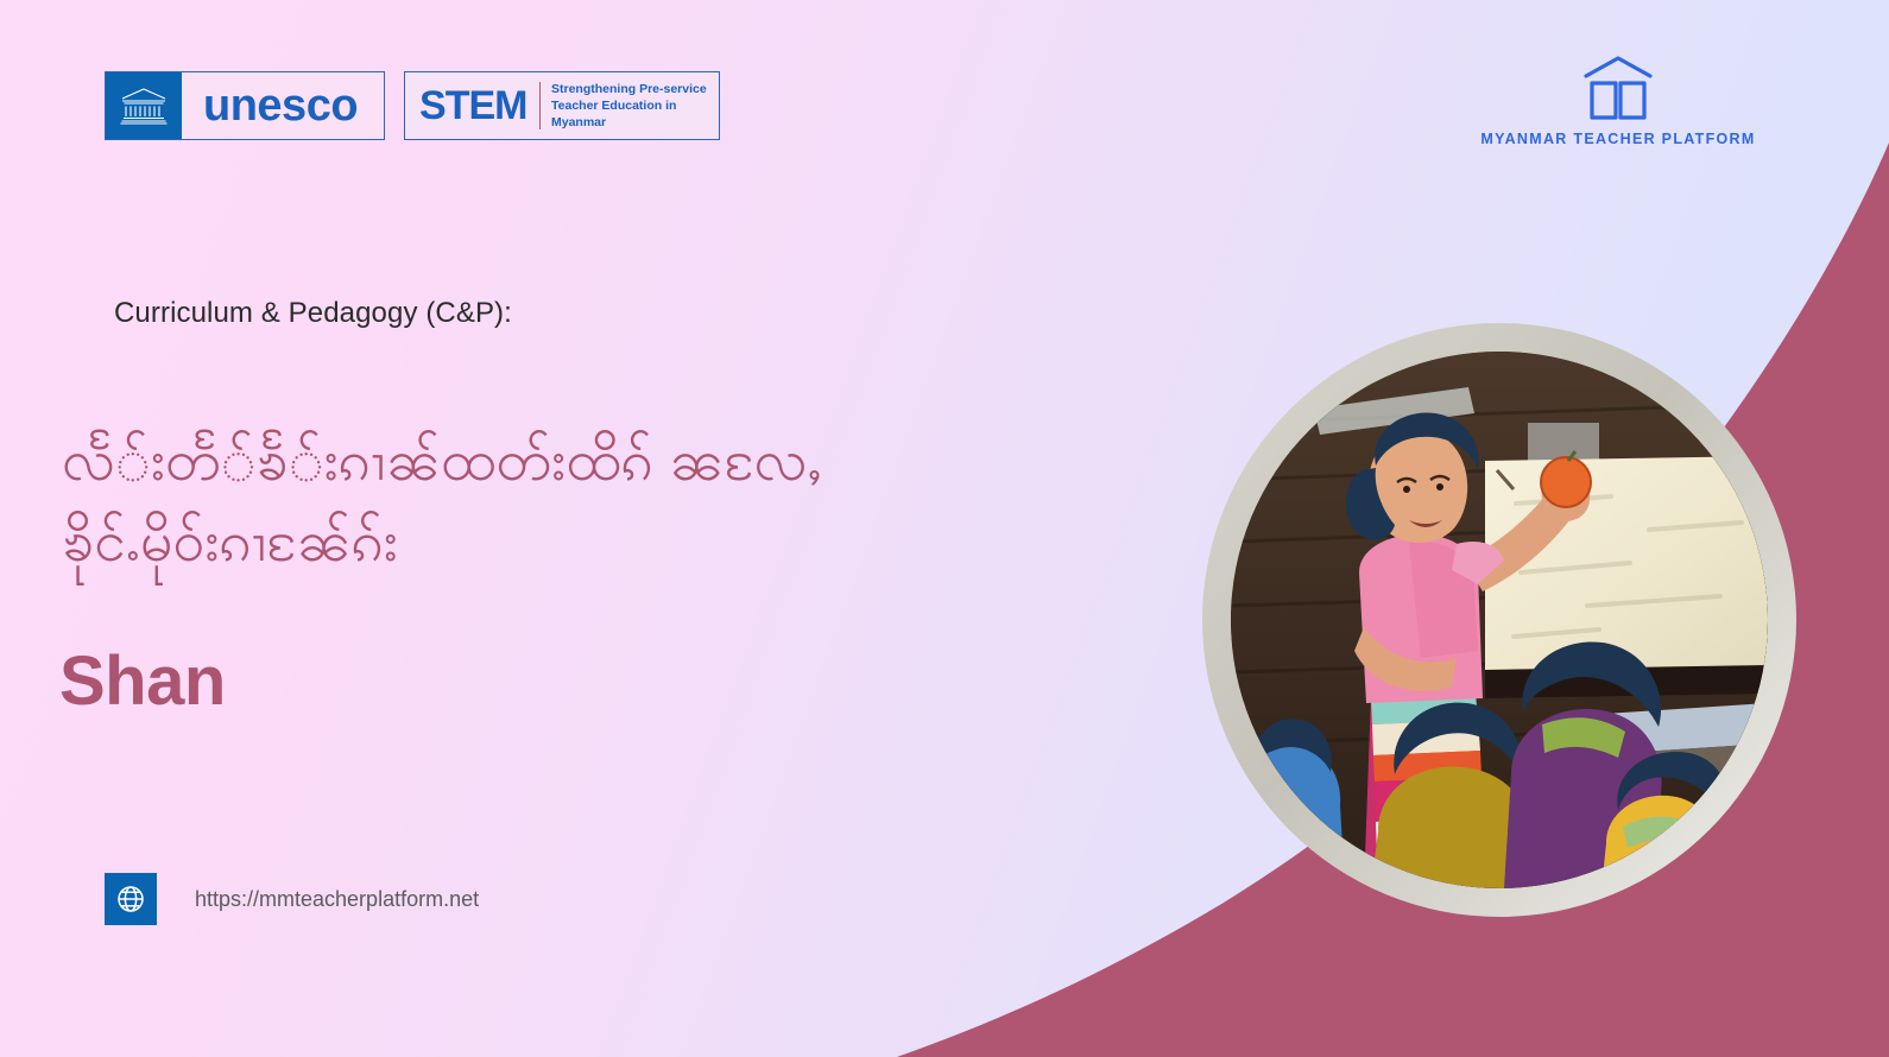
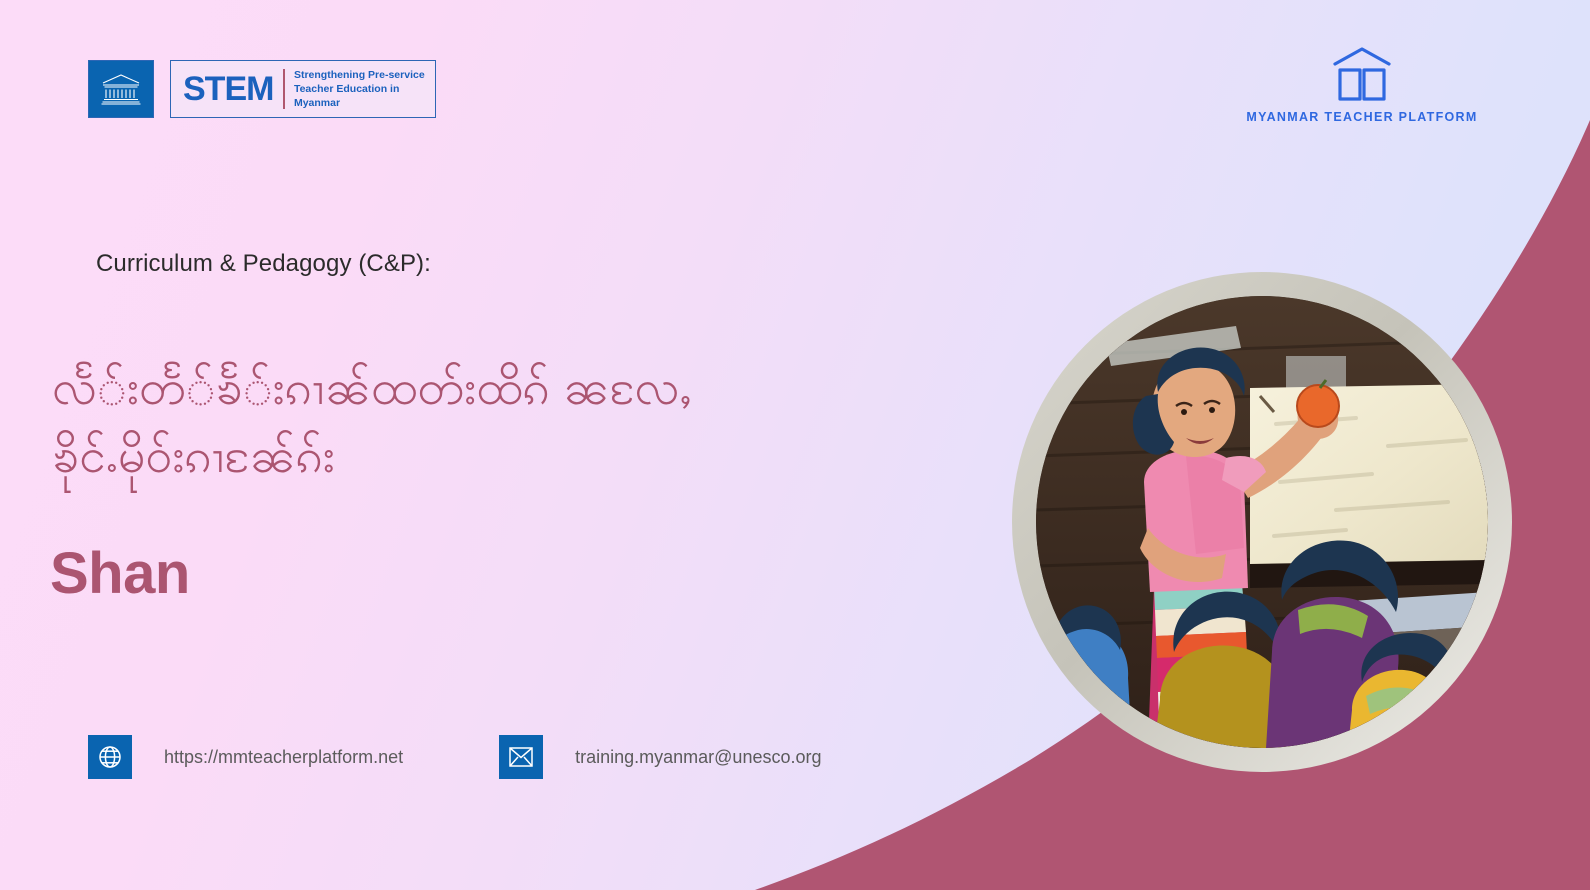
- unesco
  STEM
  Strengthening Pre-service
  Teacher Education in
  Myanmar
  MYANMAR TEACHER PLATFORM
  Curriculum & Pedagogy (C&P):
  လႅ်းတႅ်ၶႅ်းၵၢၼ်ထတ်းထိၵ် ၼလႄႇ
  ၶိုင်ႉမိုဝ်းၵၢၼ်ႄၵ်း
  Shan
  https://mmteacherplatform.net
+ training.myanmar@unesco.org
